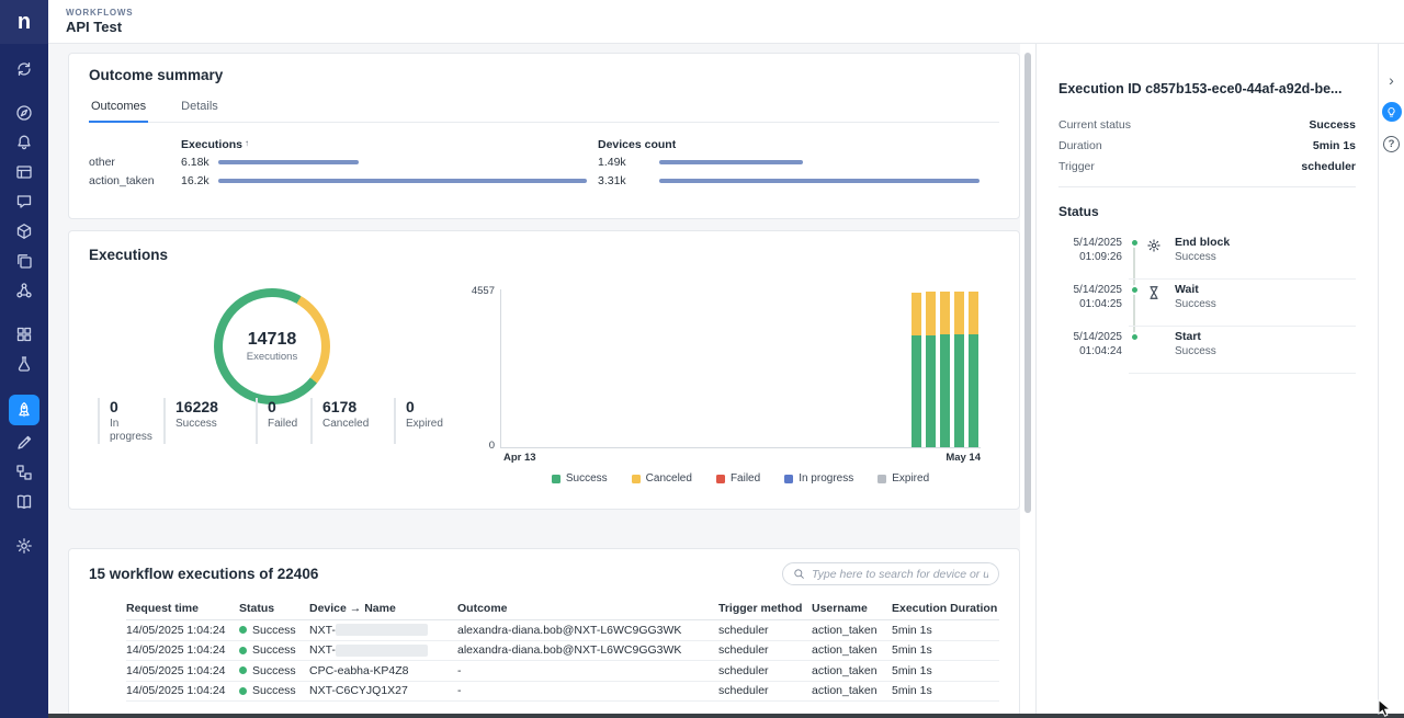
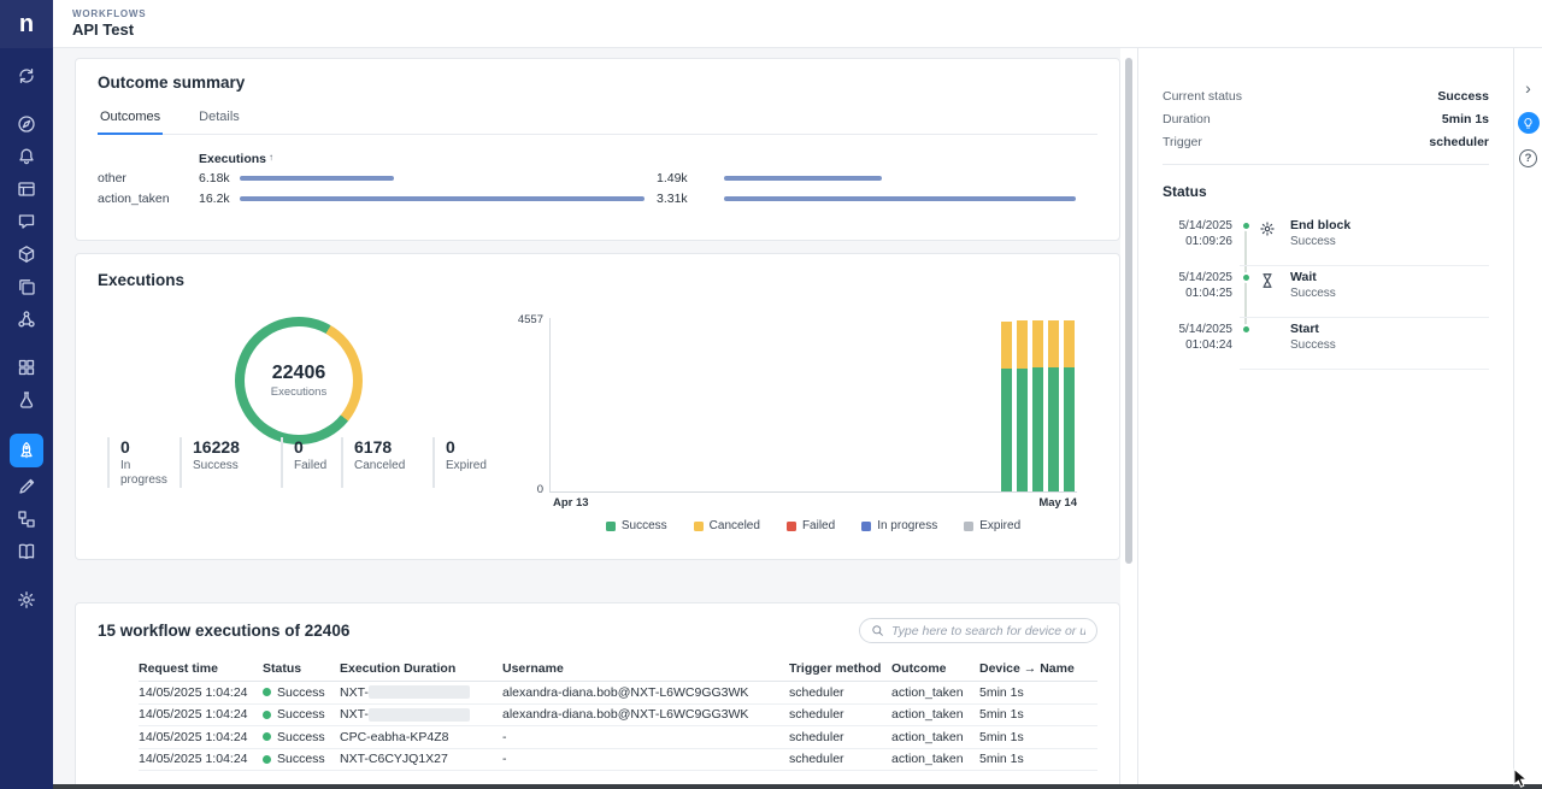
  n
  WORKFLOWS
  API Test
  Outcome summary
  Outcomes
  Details
  Executions ↑
- Devices count
  other
  6.18k
  1.49k
  action_taken
  16.2k
  3.31k
  Executions
- 14718
+ 22406
  Executions
  0
  In progress
  16228
  Success
  0
  Failed
  6178
  Canceled
  0
  Expired
  4557
  0
  Apr 13
  May 14
  Success
  Canceled
  Failed
  In progress
  Expired
  15 workflow executions of 22406
  Type here to search for device or u
  Request time
  Status
- Device → Name
+ Execution Duration
- Outcome
+ Username
  Trigger method
- Username
+ Outcome
- Execution Duration
+ Device → Name
  14/05/2025 1:04:24
  Success
  NXT-
  alexandra-diana.bob@NXT-L6WC9GG3WK
  scheduler
  action_taken
  5min 1s
  14/05/2025 1:04:24
  Success
  NXT-
  alexandra-diana.bob@NXT-L6WC9GG3WK
  scheduler
  action_taken
  5min 1s
  14/05/2025 1:04:24
  Success
  CPC-eabha-KP4Z8
  -
  scheduler
  action_taken
  5min 1s
  14/05/2025 1:04:24
  Success
  NXT-C6CYJQ1X27
  -
  scheduler
  action_taken
  5min 1s
- Execution ID c857b153-ece0-44af-a92d-be...
  Current status
  Success
  Duration
  5min 1s
  Trigger
  scheduler
  Status
  5/14/2025
  01:09:26
  End block
  Success
  5/14/2025
  01:04:25
  Wait
  Success
  5/14/2025
  01:04:24
  Start
  Success
  ›
  ?
